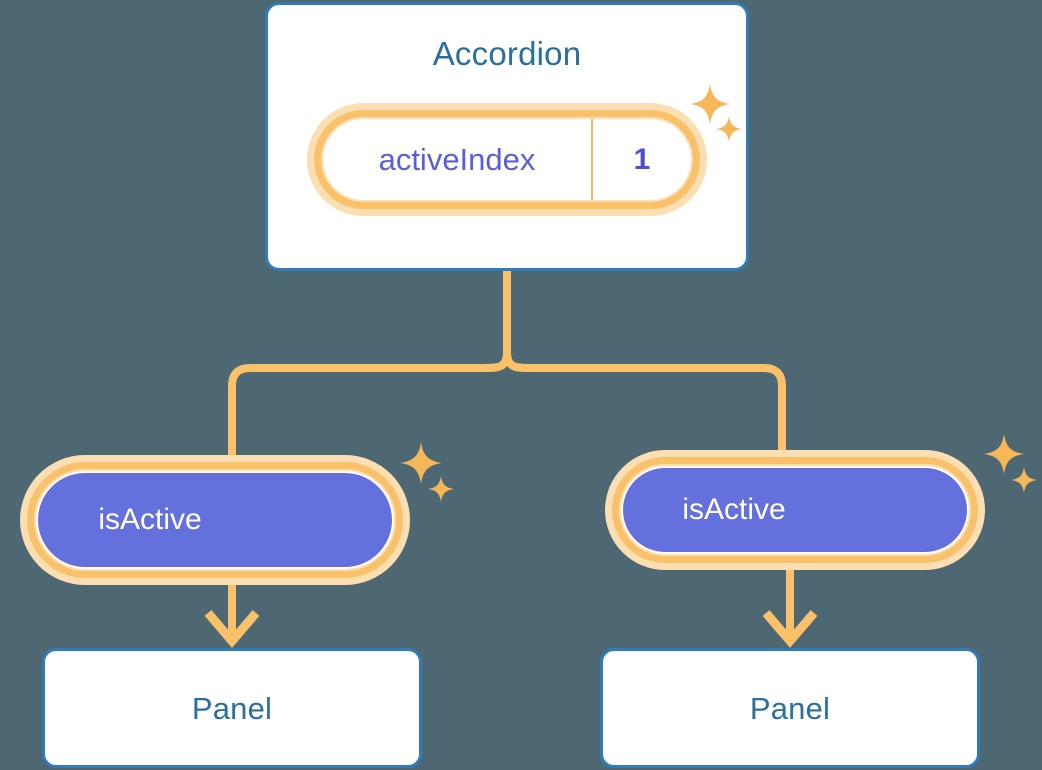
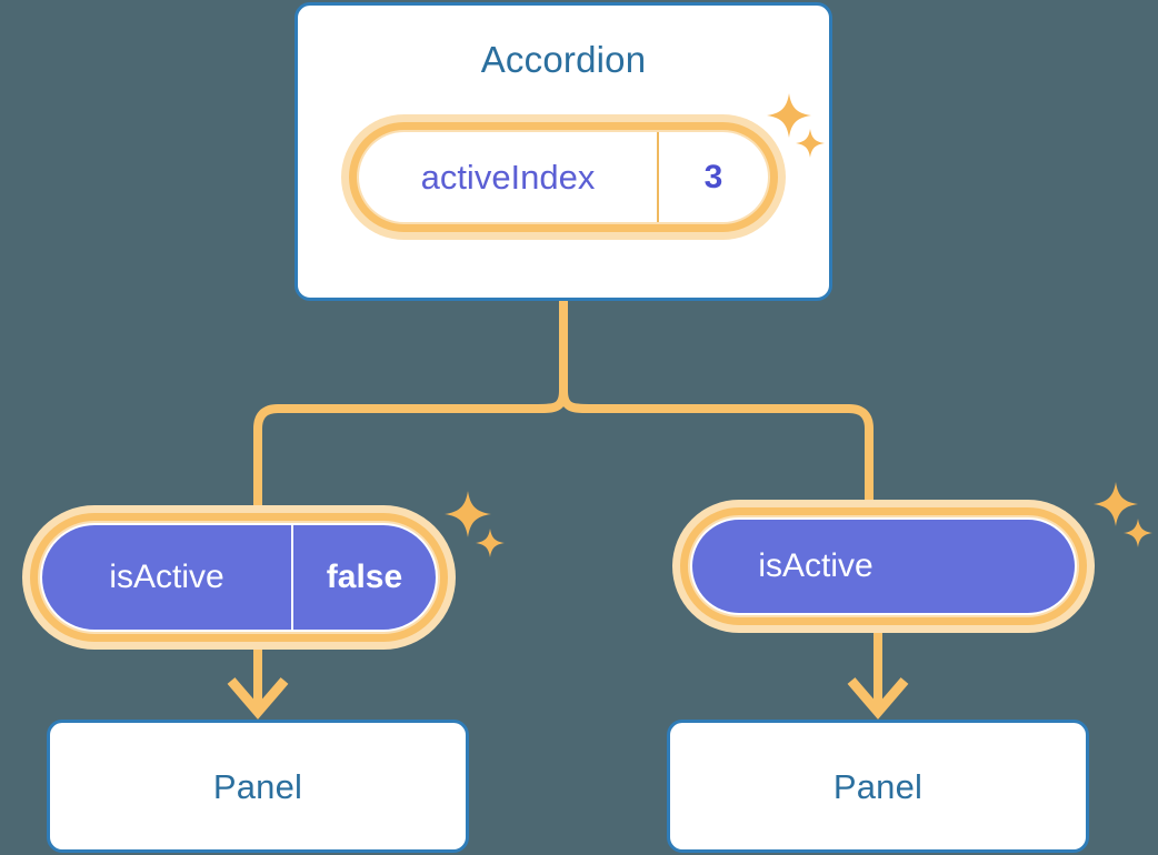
  Accordion
  activeIndex
- 1
+ 3
  isActive
+ false
  Panel
  isActive
  Panel
